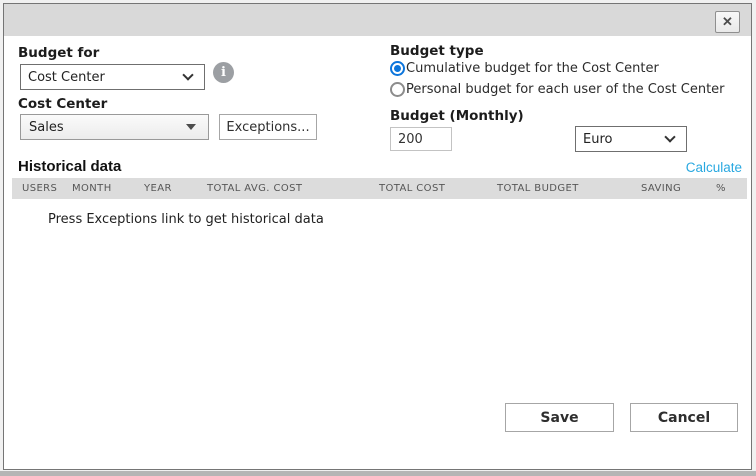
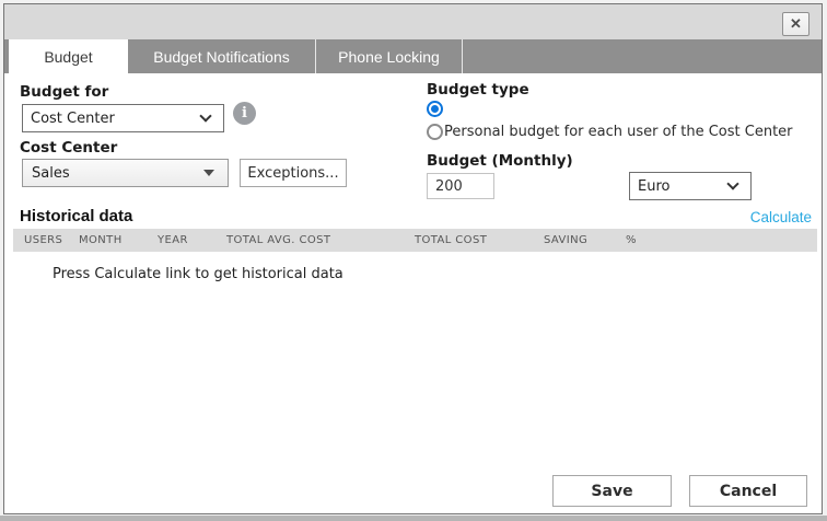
  ✕
+ Budget
+ Budget Notifications
+ Phone Locking
  Budget for
  Cost Center
  i
  Cost Center
  Sales
  Exceptions...
  Budget type
- Cumulative budget for the Cost Center
  Personal budget for each user of the Cost Center
  Budget (Monthly)
  200
  Euro
  Historical data
  Calculate
  USERS
  MONTH
  YEAR
  TOTAL AVG. COST
  TOTAL COST
- TOTAL BUDGET
  SAVING
  %
- Press Exceptions link to get historical data
+ Press Calculate link to get historical data
  Save
  Cancel
